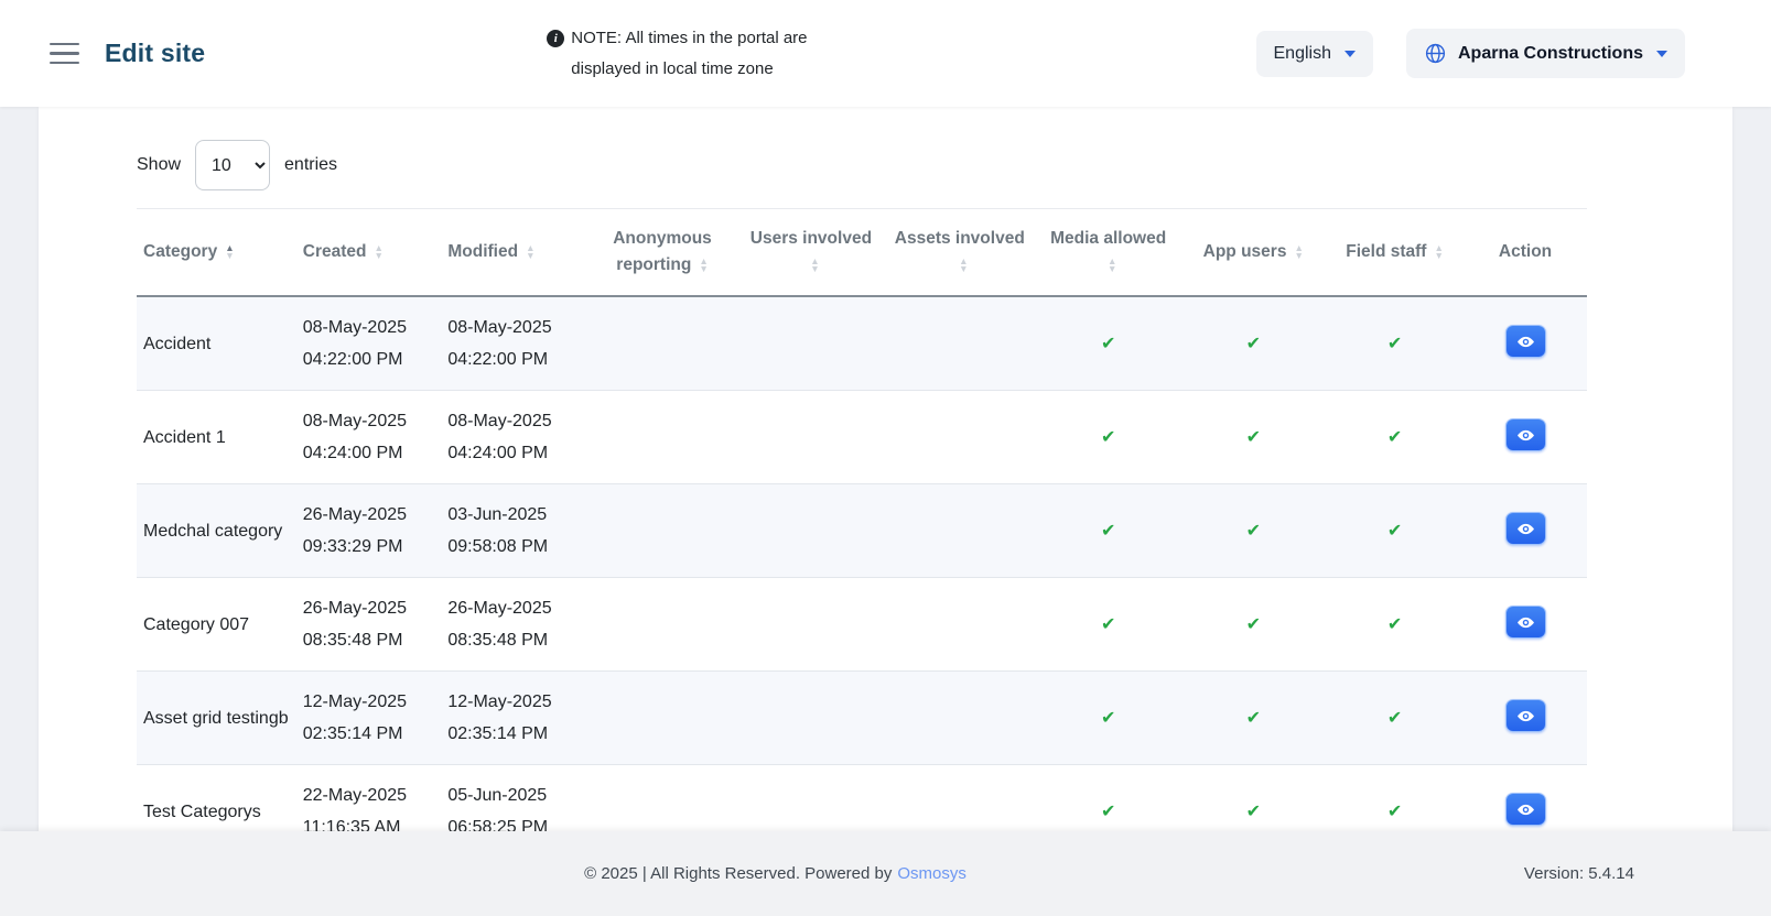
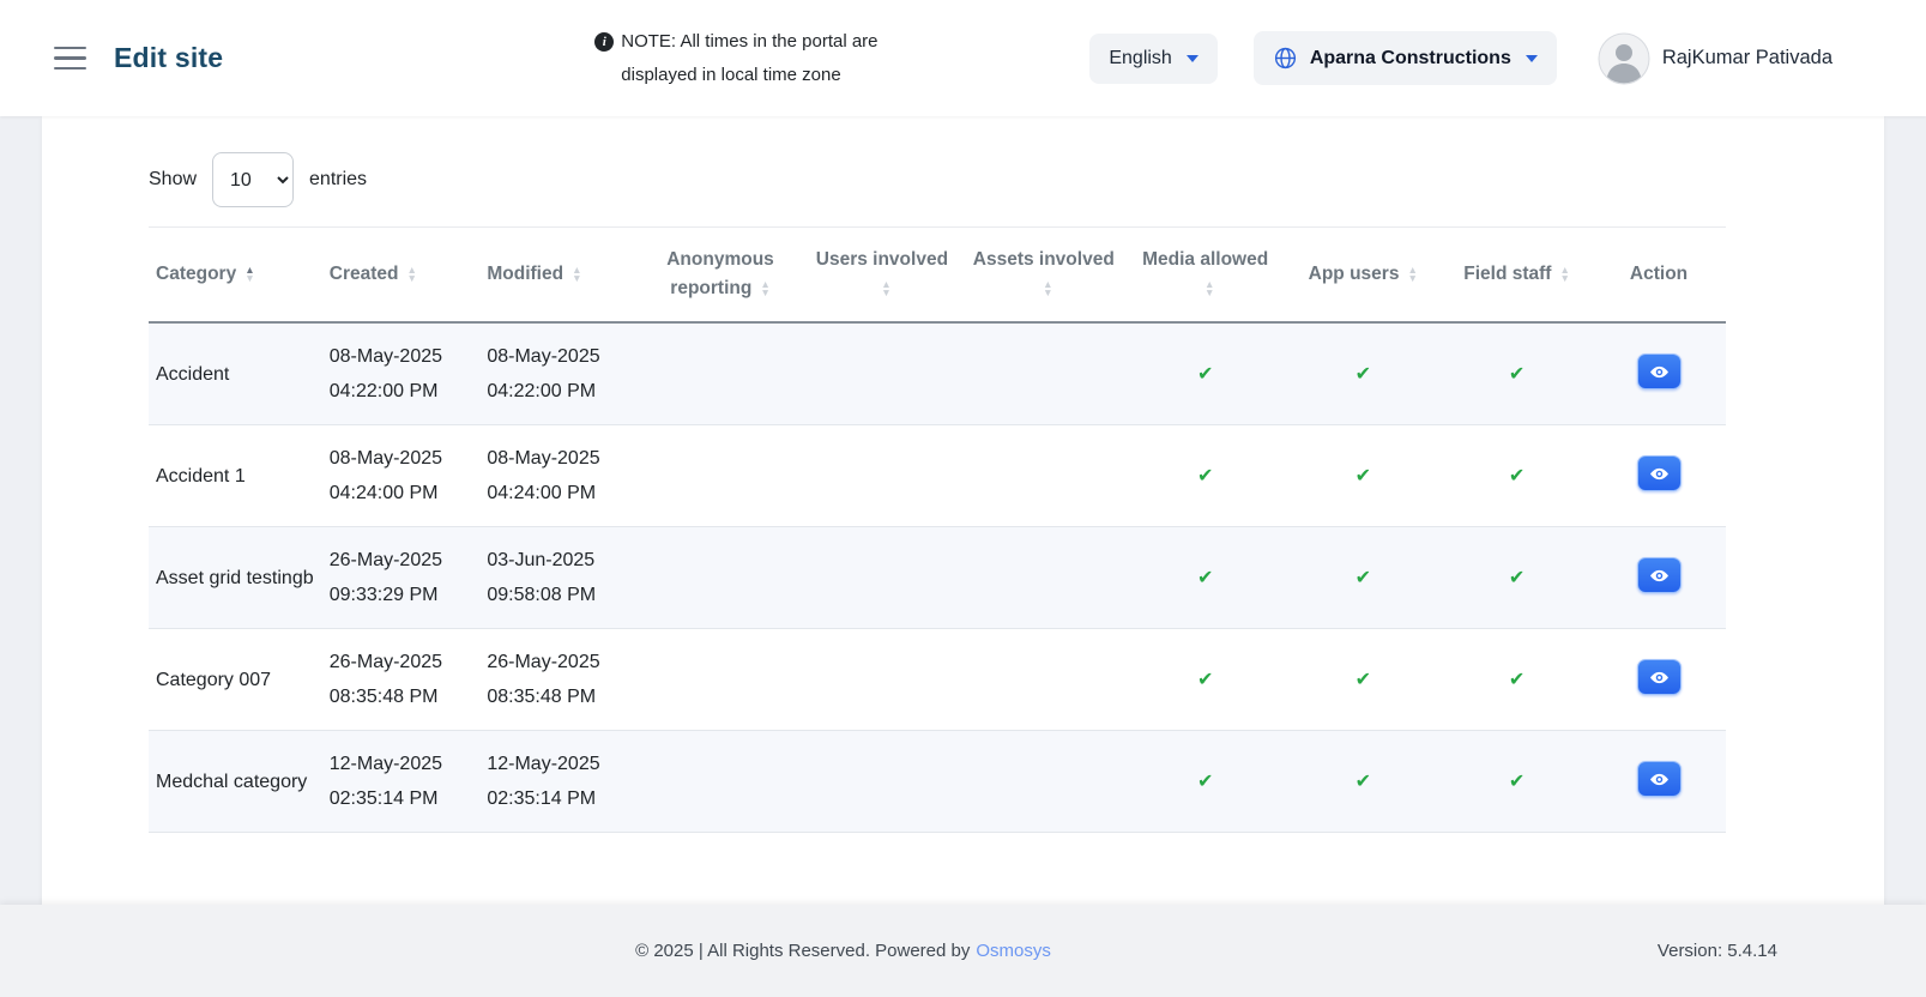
  Edit site
  i
  NOTE: All times in the portal are
  displayed in local time zone
  English
  Aparna Constructions
+ RajKumar Pativada
  Show
  10
  entries
  Category ▲▼	Created ▲▼	Modified ▲▼	Anonymous reporting ▲▼	Users involved▲▼	Assets involved▲▼	Media allowed▲▼	App users ▲▼	Field staff ▲▼	Action
  Accident	08-May-202504:22:00 PM	08-May-202504:22:00 PM				✔	✔	✔
  Accident 1	08-May-202504:24:00 PM	08-May-202504:24:00 PM				✔	✔	✔
- Medchal category	26-May-202509:33:29 PM	03-Jun-202509:58:08 PM				✔	✔	✔
+ Asset grid testingb	26-May-202509:33:29 PM	03-Jun-202509:58:08 PM				✔	✔	✔
  Category 007	26-May-202508:35:48 PM	26-May-202508:35:48 PM				✔	✔	✔
- Asset grid testingb	12-May-202502:35:14 PM	12-May-202502:35:14 PM				✔	✔	✔
+ Medchal category	12-May-202502:35:14 PM	12-May-202502:35:14 PM				✔	✔	✔
- Test Categorys	22-May-202511:16:35 AM	05-Jun-202506:58:25 PM				✔	✔	✔
  © 2025 | All Rights Reserved. Powered by
  Osmosys
  Version: 5.4.14
